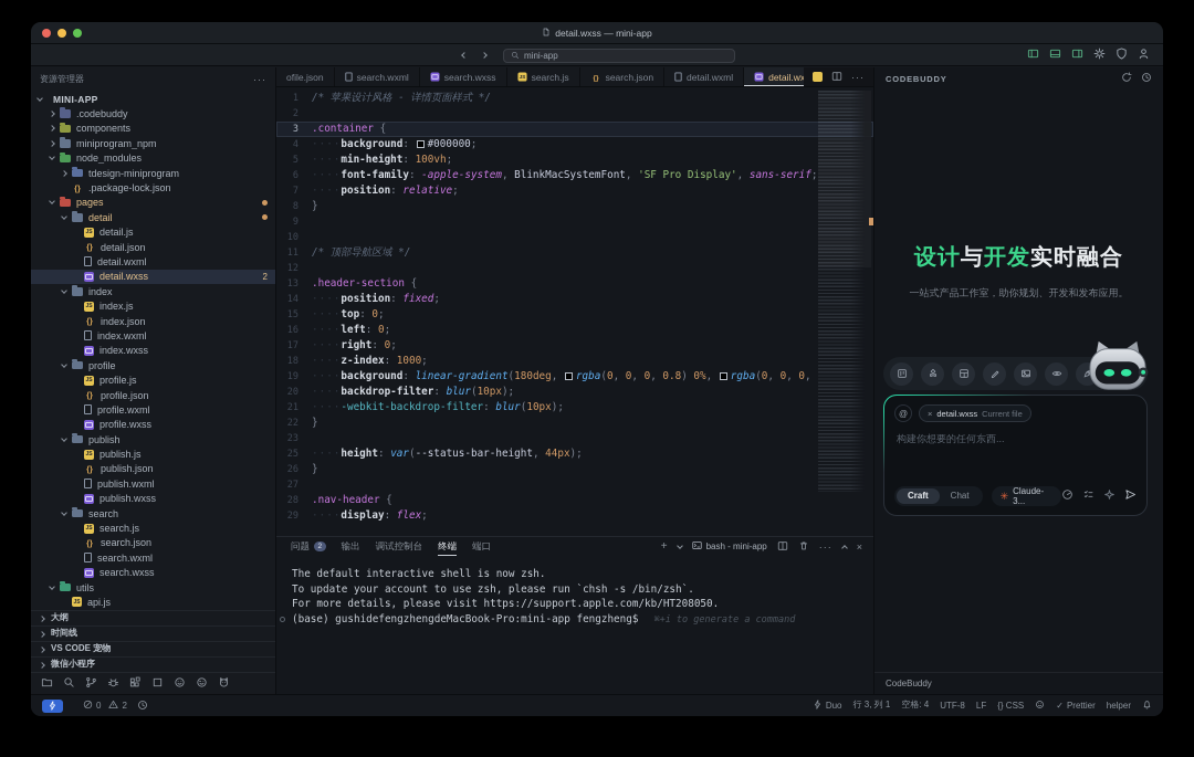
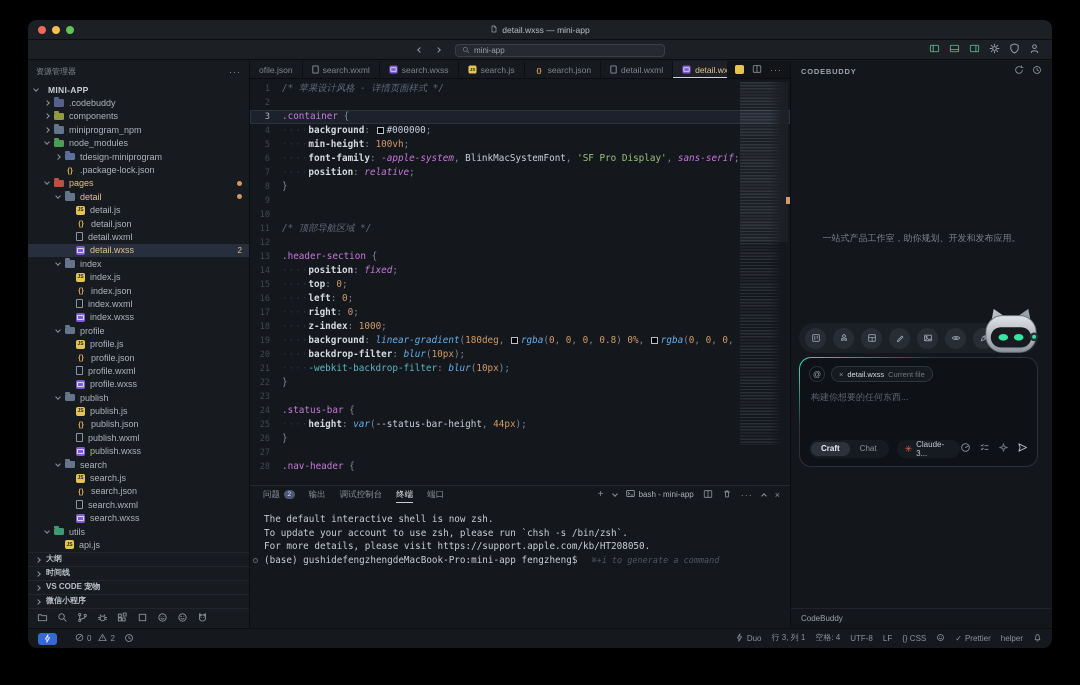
  detail.wxss — mini-app
  mini-app
  资源管理器
  ···
  MINI-APP
  .codebuddy
  components
  miniprogram_npm
  node_modules
  tdesign-miniprogram
  {}
  .package-lock.json
  pages
  detail
  detail.js
  {}
  detail.json
  detail.wxml
  detail.wxss
  2
  index
  index.js
  {}
  index.json
  index.wxml
  index.wxss
  profile
  profile.js
  {}
  profile.json
  profile.wxml
  profile.wxss
  publish
  publish.js
  {}
  publish.json
  publish.wxml
  publish.wxss
  search
  search.js
  {}
  search.json
  search.wxml
  search.wxss
  utils
  api.js
  大纲
  时间线
  VS CODE 宠物
  微信小程序
  ofile.json
  search.wxml
  search.wxss
  search.js
  {}
  search.json
  detail.wxml
  detail.wx
  ···
  1
  /* 苹果设计风格 - 详情页面样式 */
  2
  3
  .container {
  4
  ····background: #000000;
  5
  ····min-height: 100vh;
  6
  ····font-family: -apple-system, BlinkMacSystemFont, 'SF Pro Display', sans-serif;
  7
  ····position: relative;
  8
  }
  9
  10
  11
  /* 顶部导航区域 */
  12
  13
  .header-section {
  14
  ····position: fixed;
  15
  ····top: 0;
  16
  ····left: 0;
  17
  ····right: 0;
  18
  ····z-index: 1000;
  19
  ····background: linear-gradient(180deg, rgba(0, 0, 0, 0.8) 0%, rgba(0, 0, 0,
  20
  ····backdrop-filter: blur(10px);
  21
  ····-webkit-backdrop-filter: blur(10px);
  22
  }
  23
+ 24
+ .status-bar {
  25
  ····height: var(--status-bar-height, 44px);
  26
  }
  27
  28
  .nav-header {
- 29
- ····display: flex;
  问题
  输出
  调试控制台
  终端
  端口
  +
  bash - mini-app
  ···
  ×
  The default interactive shell is now zsh.
  To update your account to use zsh, please run `chsh -s /bin/zsh`.
  For more details, please visit https://support.apple.com/kb/HT208050.
  (base) gushidefengzhengdeMacBook-Pro:mini-app fengzheng$ ⌘+i to generate a command
  CODEBUDDY
- 设计与开发实时融合
  一站式产品工作室，助你规划、开发和发布应用。
  @
  ×
  detail.wxss
  Current file
  构建你想要的任何东西...
  Craft
  Chat
  ✳
  Claude-3...
  CodeBuddy
  0
  2
  Duo
  行 3, 列 1
  空格: 4
  UTF-8
  LF
  {} CSS
  ✓
  Prettier
  helper
